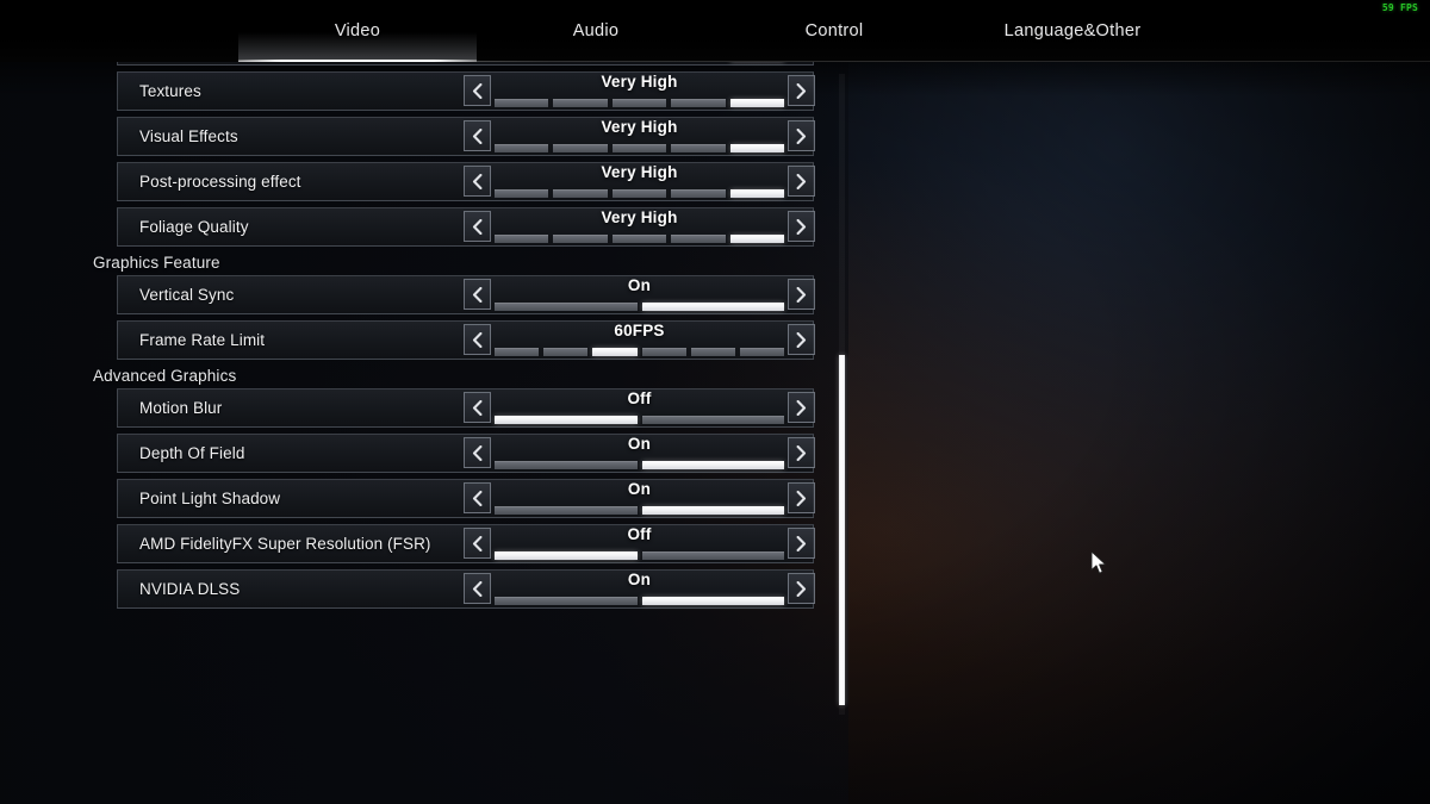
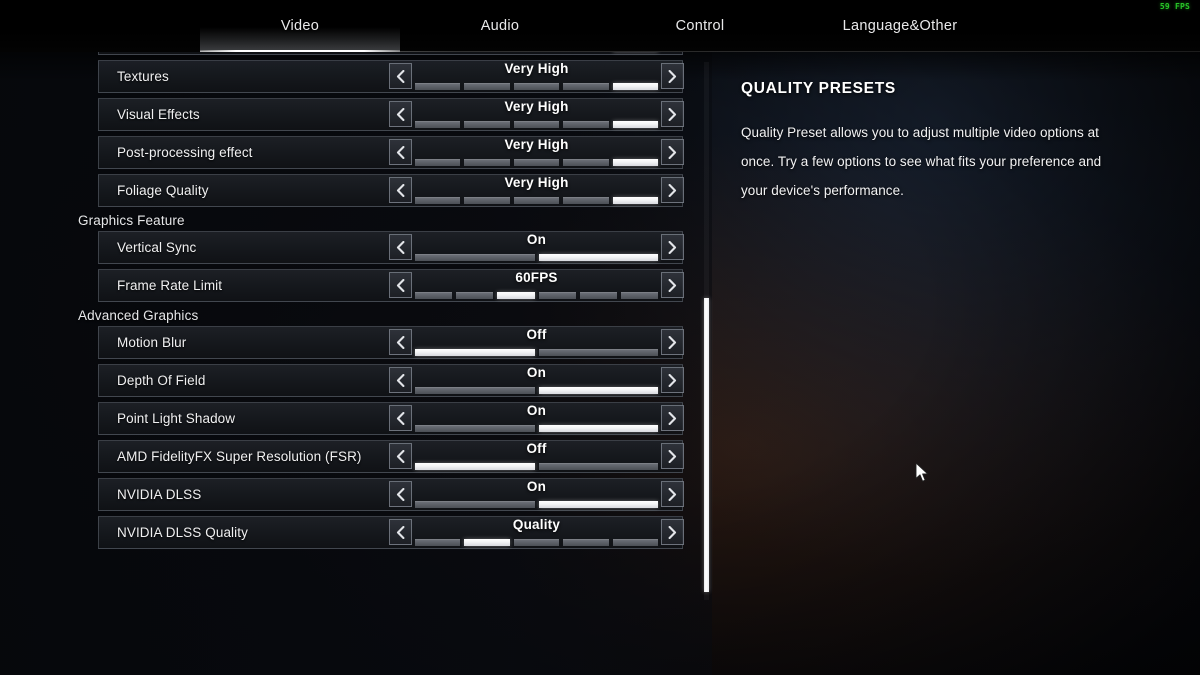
  Video
  Audio
  Control
  Language&Other
  59 FPS
  Textures
  Very High
  Visual Effects
  Very High
  Post-processing effect
  Very High
  Foliage Quality
  Very High
  Graphics Feature
  Vertical Sync
  On
  Frame Rate Limit
  60FPS
  Advanced Graphics
  Motion Blur
  Off
  Depth Of Field
  On
  Point Light Shadow
  On
  AMD FidelityFX Super Resolution (FSR)
  Off
  NVIDIA DLSS
  On
+ NVIDIA DLSS Quality
+ Quality
+ QUALITY PRESETS
+ Quality Preset allows you to adjust multiple video options at once. Try a few options to see what fits your preference and your device's performance.
